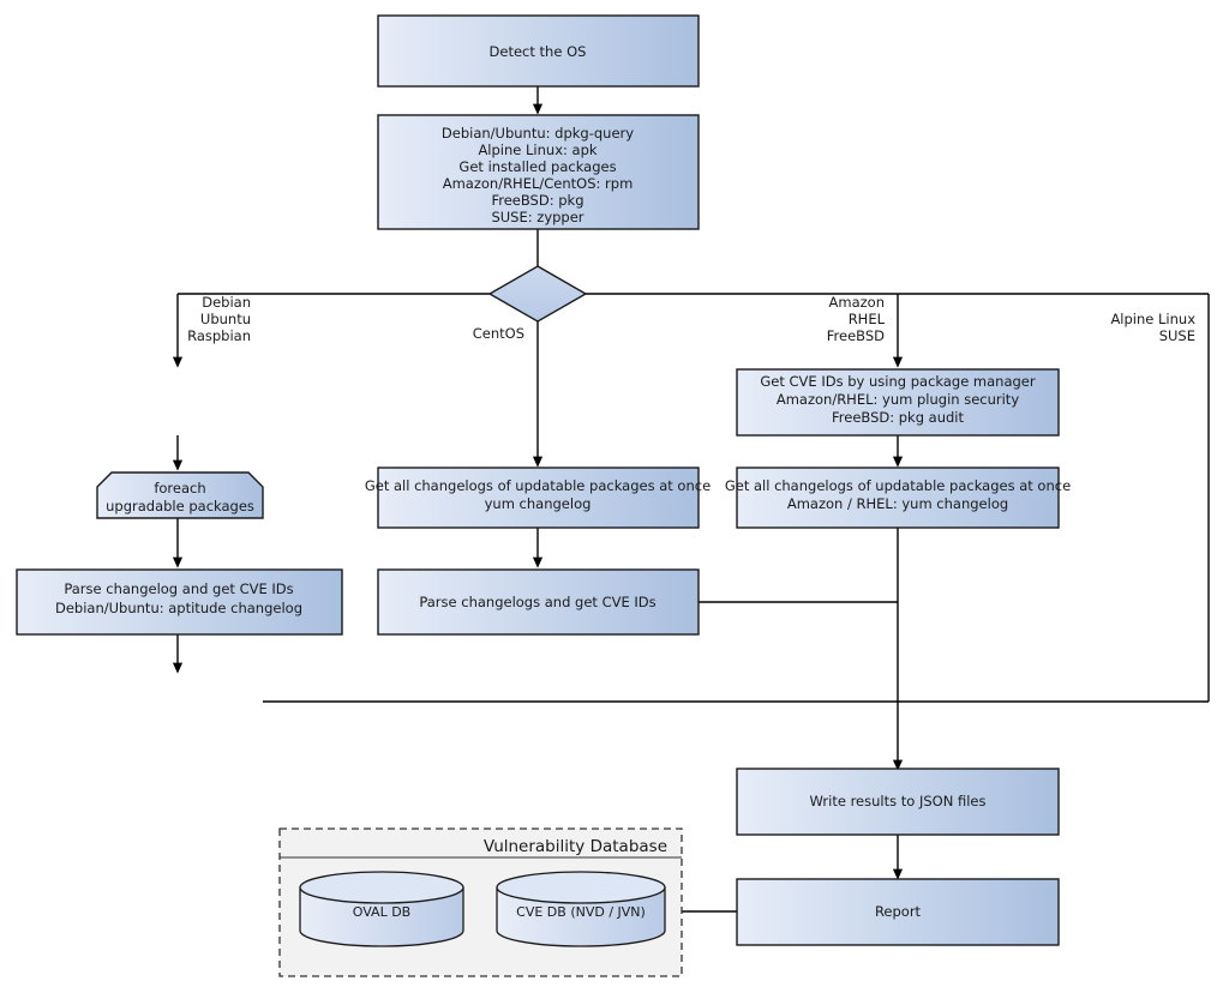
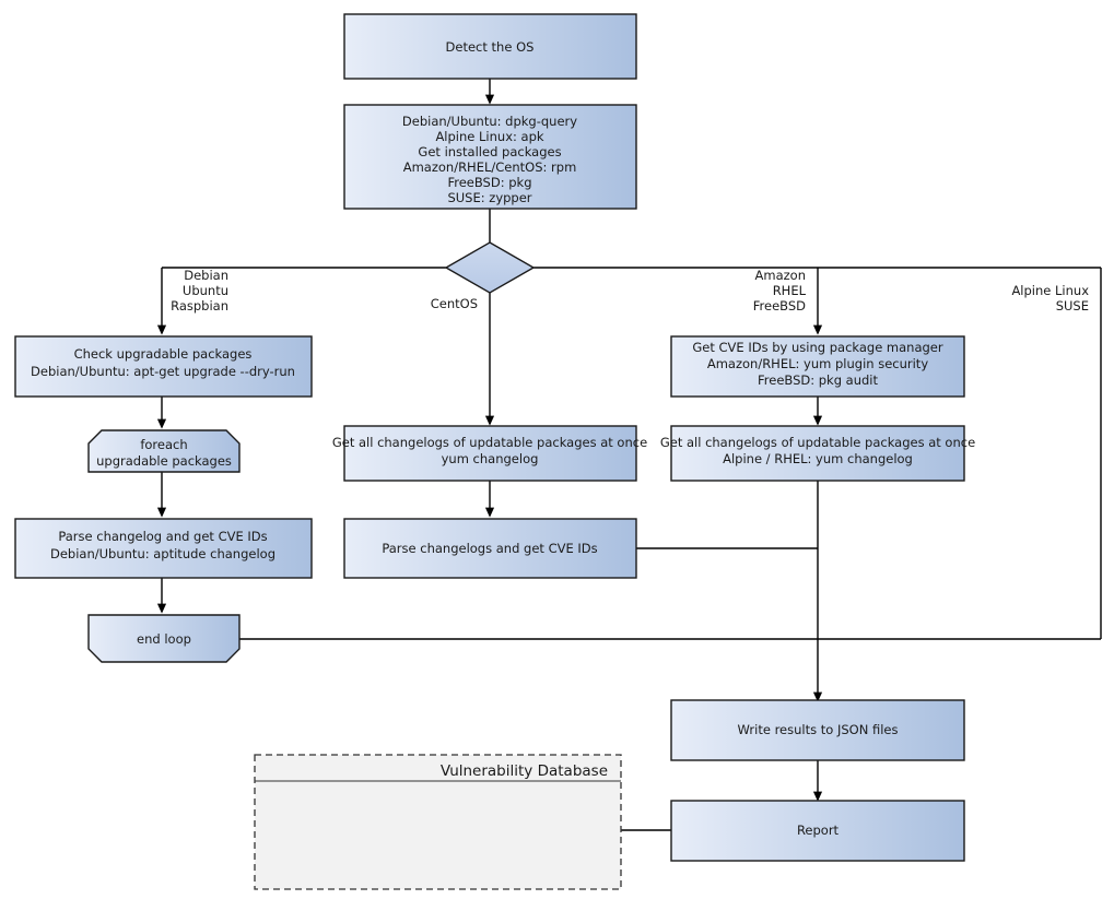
  Detect the OS
  Debian/Ubuntu: dpkg-query
  Alpine Linux: apk
  Get installed packages
  Amazon/RHEL/CentOS: rpm
  FreeBSD: pkg
  SUSE: zypper
  Debian
  Ubuntu
  Raspbian
  CentOS
  Amazon
  RHEL
  FreeBSD
  Alpine Linux
  SUSE
+ Check upgradable packages
+ Debian/Ubuntu: apt-get upgrade --dry-run
  foreach
  upgradable packages
  Parse changelog and get CVE IDs
  Debian/Ubuntu: aptitude changelog
+ end loop
  Get all changelogs of updatable packages at once
  yum changelog
  Parse changelogs and get CVE IDs
  Get CVE IDs by using package manager
  Amazon/RHEL: yum plugin security
  FreeBSD: pkg audit
  Get all changelogs of updatable packages at once
- Amazon / RHEL: yum changelog
+ Alpine / RHEL: yum changelog
  Write results to JSON files
  Report
  Vulnerability Database
- OVAL DB
- CVE DB (NVD / JVN)
